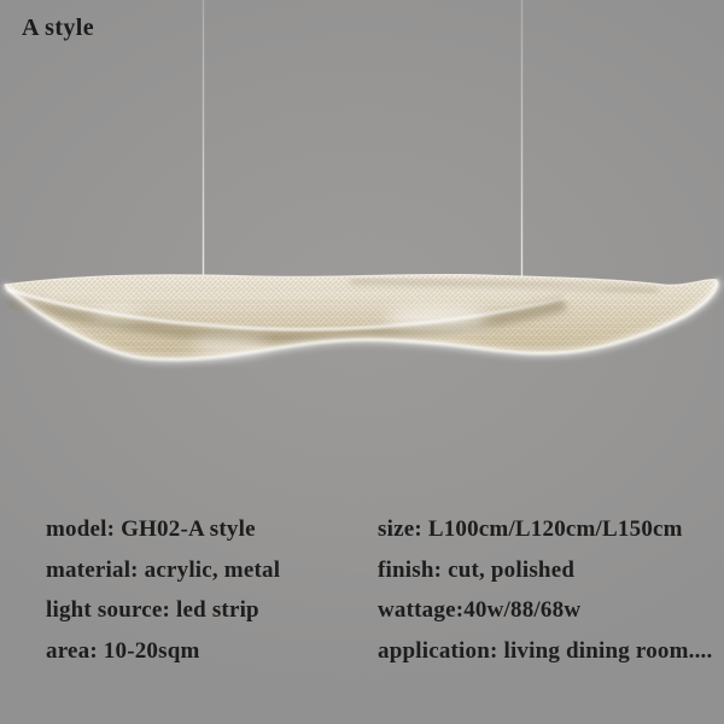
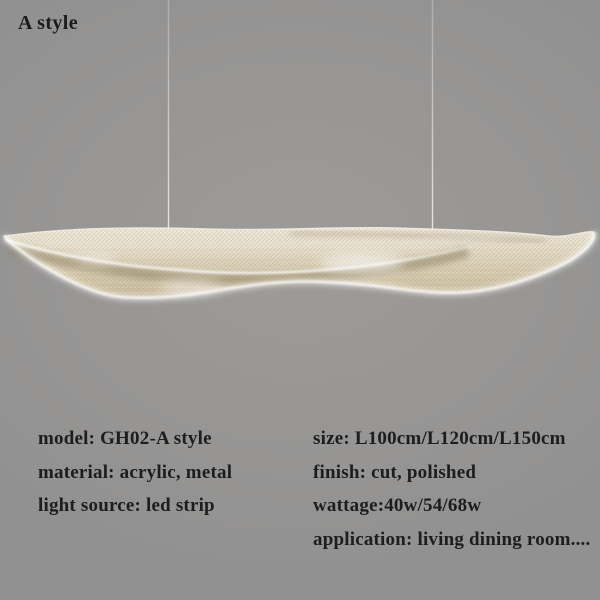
  A style
  model: GH02-A style
  material: acrylic, metal
  light source: led strip
- area: 10-20sqm
  size: L100cm/L120cm/L150cm
  finish: cut, polished
- wattage:40w/88/68w
+ wattage:40w/54/68w
  application: living dining room....
